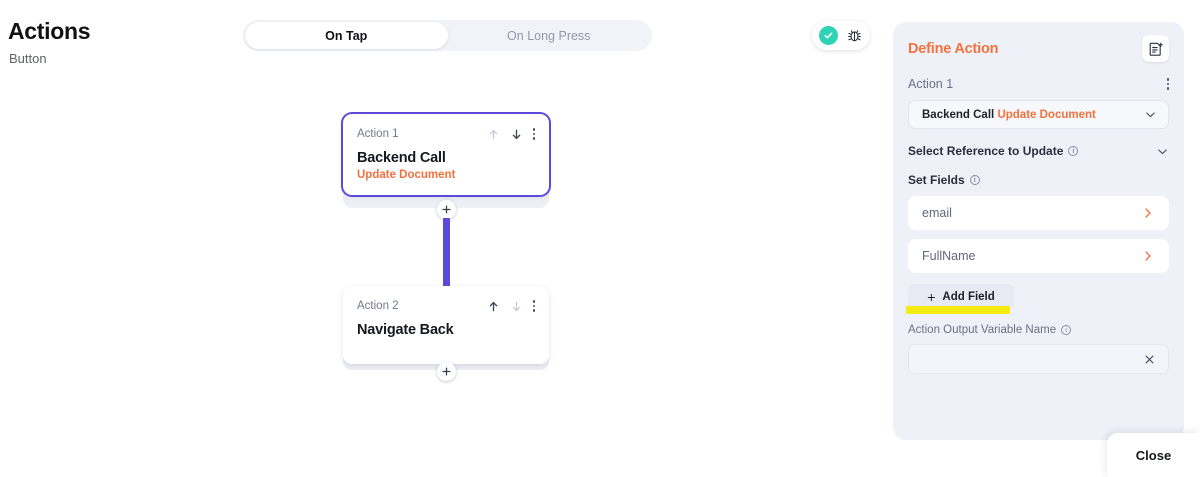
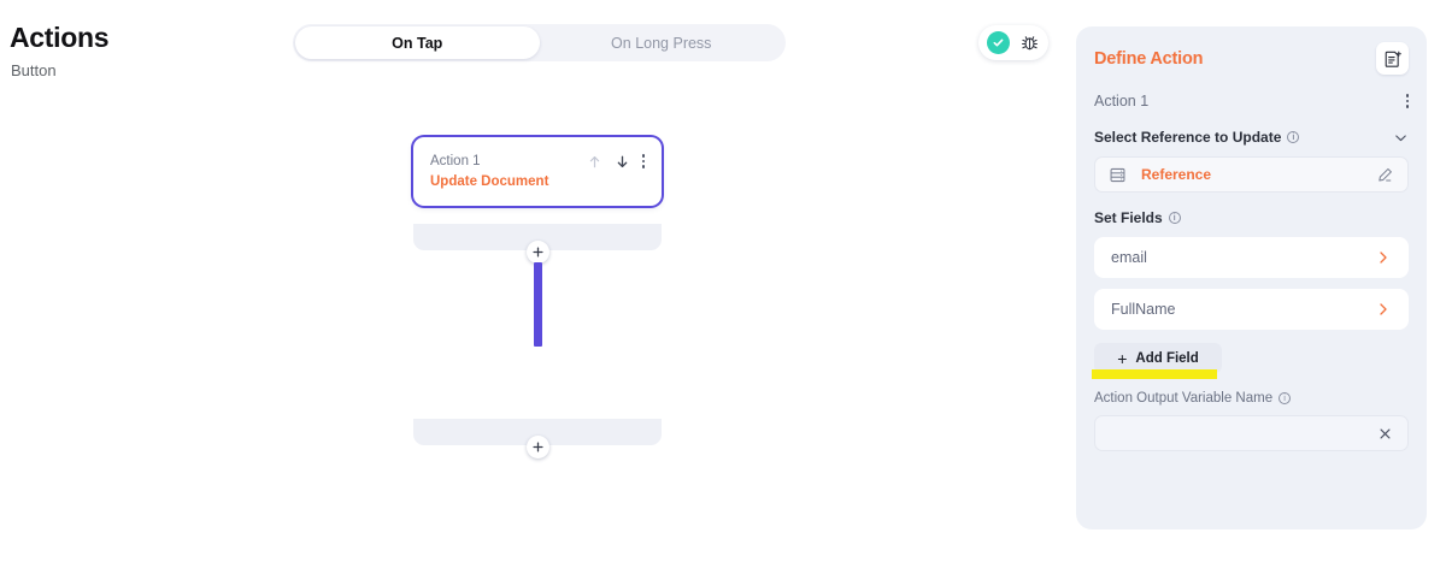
  Actions
  Button
  On Tap
  On Long Press
  Action 1
- Backend Call
  Update Document
- Action 2
- Navigate Back
  Define Action
  Action 1
- Backend Call Update Document
  Select Reference to Update
  i
+ Reference
  Set Fields
  i
  email
  FullName
  +
  Add Field
  Action Output Variable Name
  i
- Close
